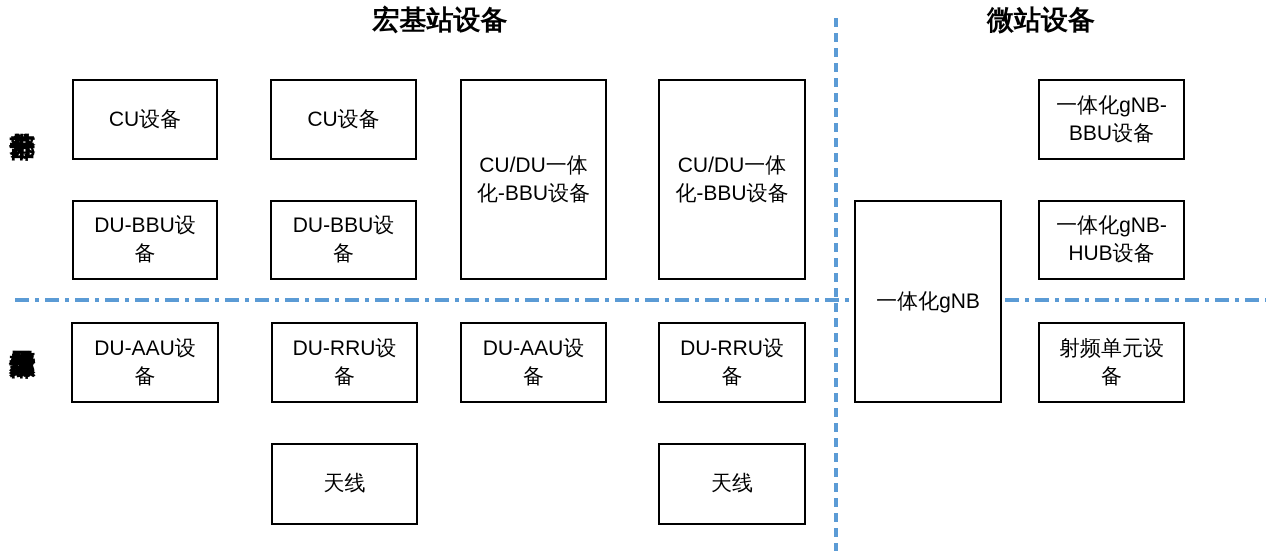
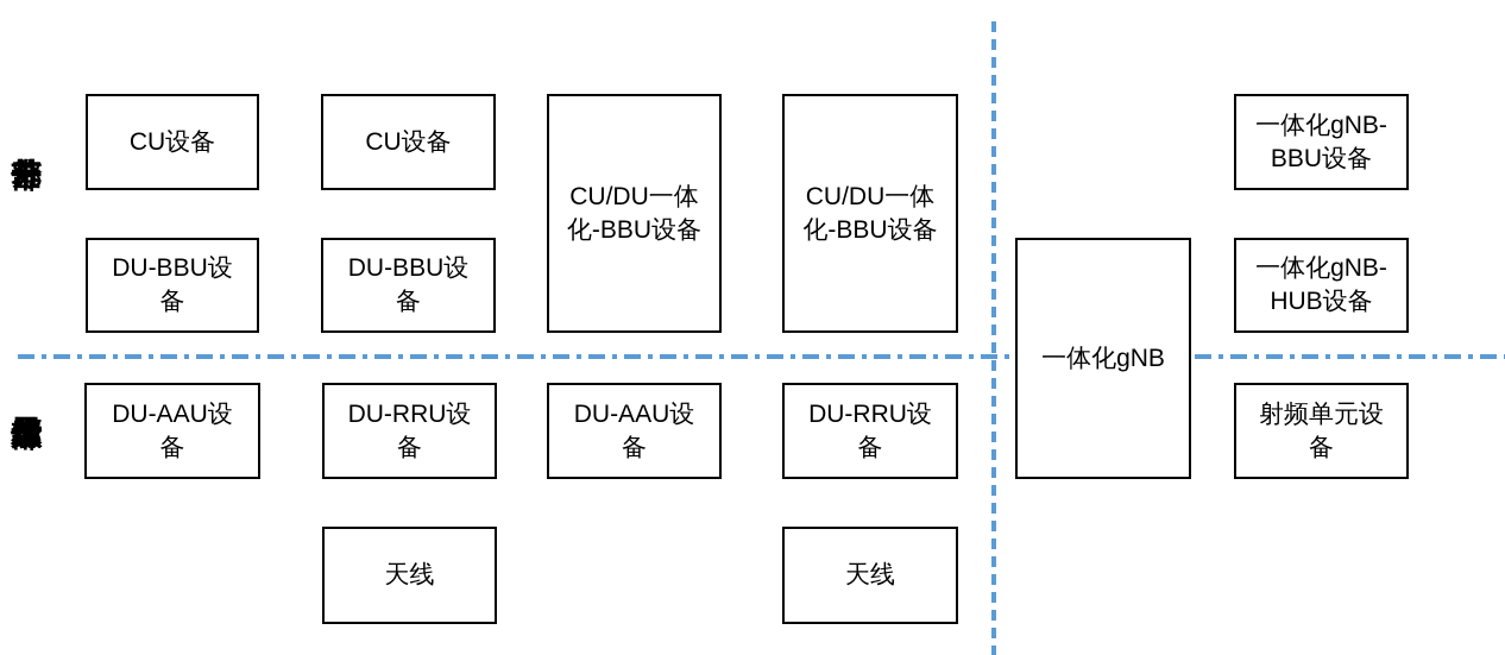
- 宏基站设备
- 微站设备
  CU设备
  CU设备
  DU-BBU设
  备
  DU-BBU设
  备
  CU/DU一体
  化-BBU设备
  CU/DU一体
  化-BBU设备
  DU-AAU设
  备
  DU-RRU设
  备
  DU-AAU设
  备
  DU-RRU设
  备
  天线
  天线
  一体化gNB
  一体化gNB-
  BBU设备
  一体化gNB-
  HUB设备
  射频单元设
  备
